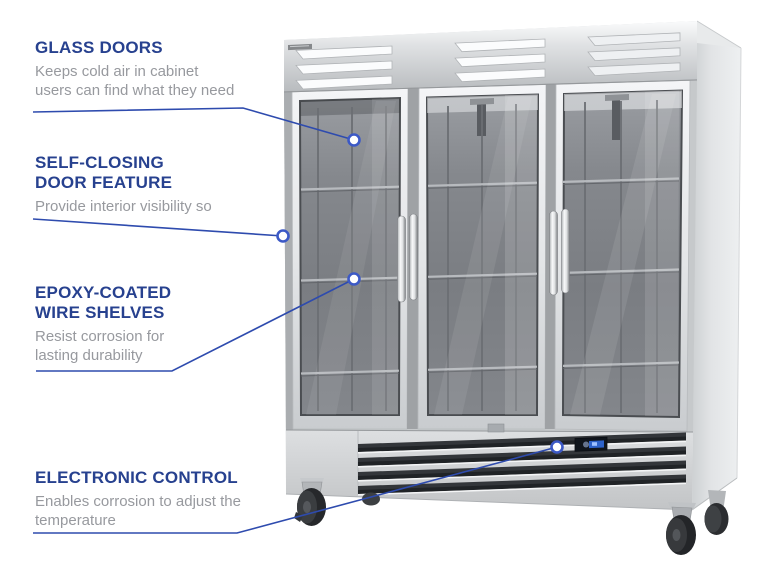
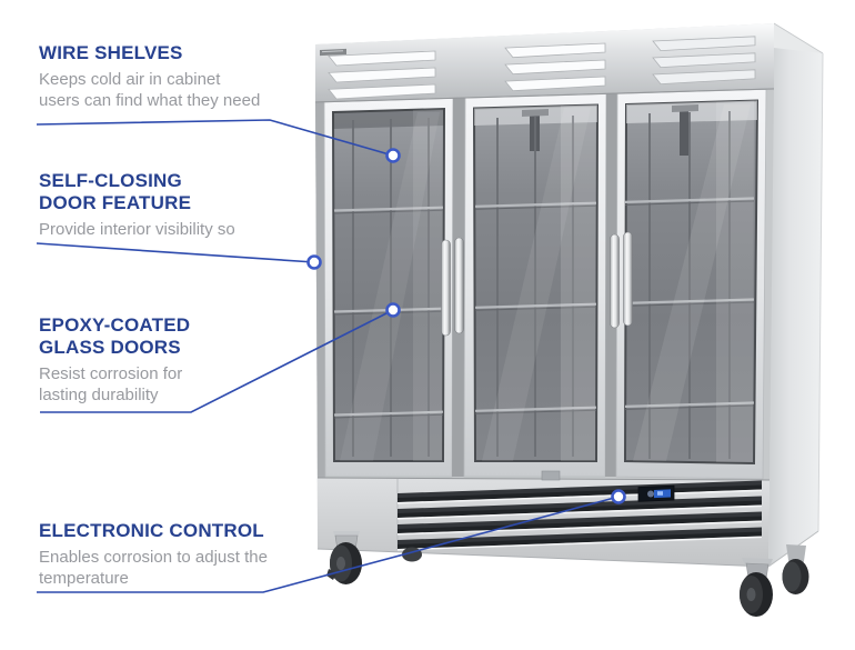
- GLASS DOORS
+ WIRE SHELVES
  Keeps cold air in cabinet
  users can find what they need
  SELF-CLOSING
  DOOR FEATURE
  Provide interior visibility so
  EPOXY-COATED
- WIRE SHELVES
+ GLASS DOORS
  Resist corrosion for
  lasting durability
  ELECTRONIC CONTROL
  Enables corrosion to adjust the
  temperature
